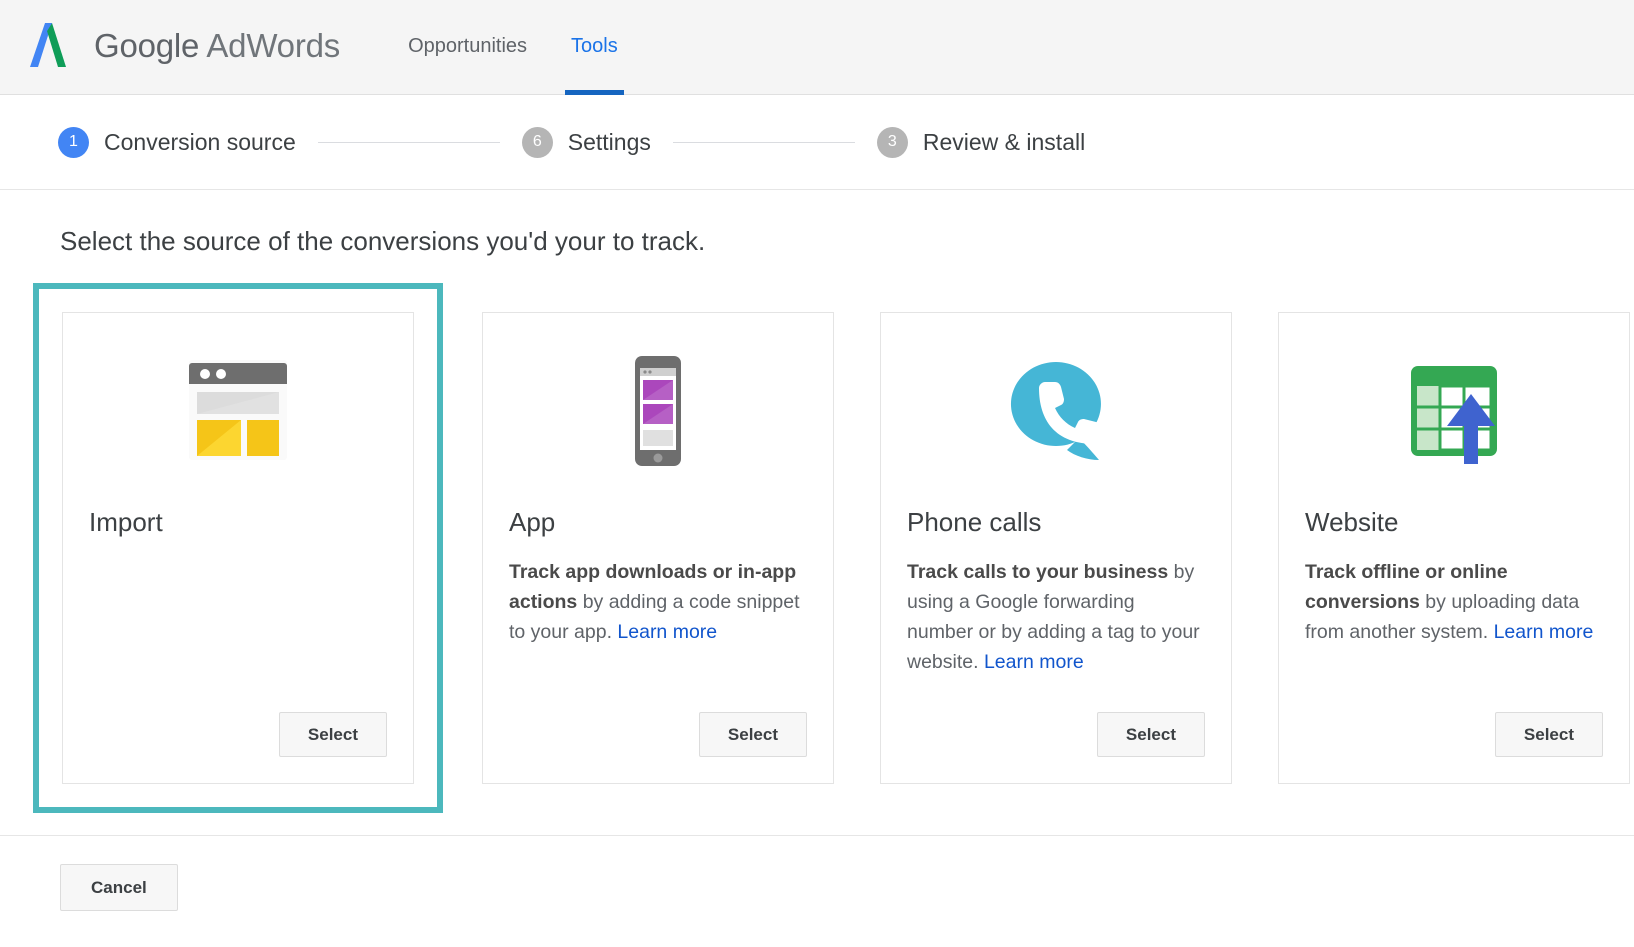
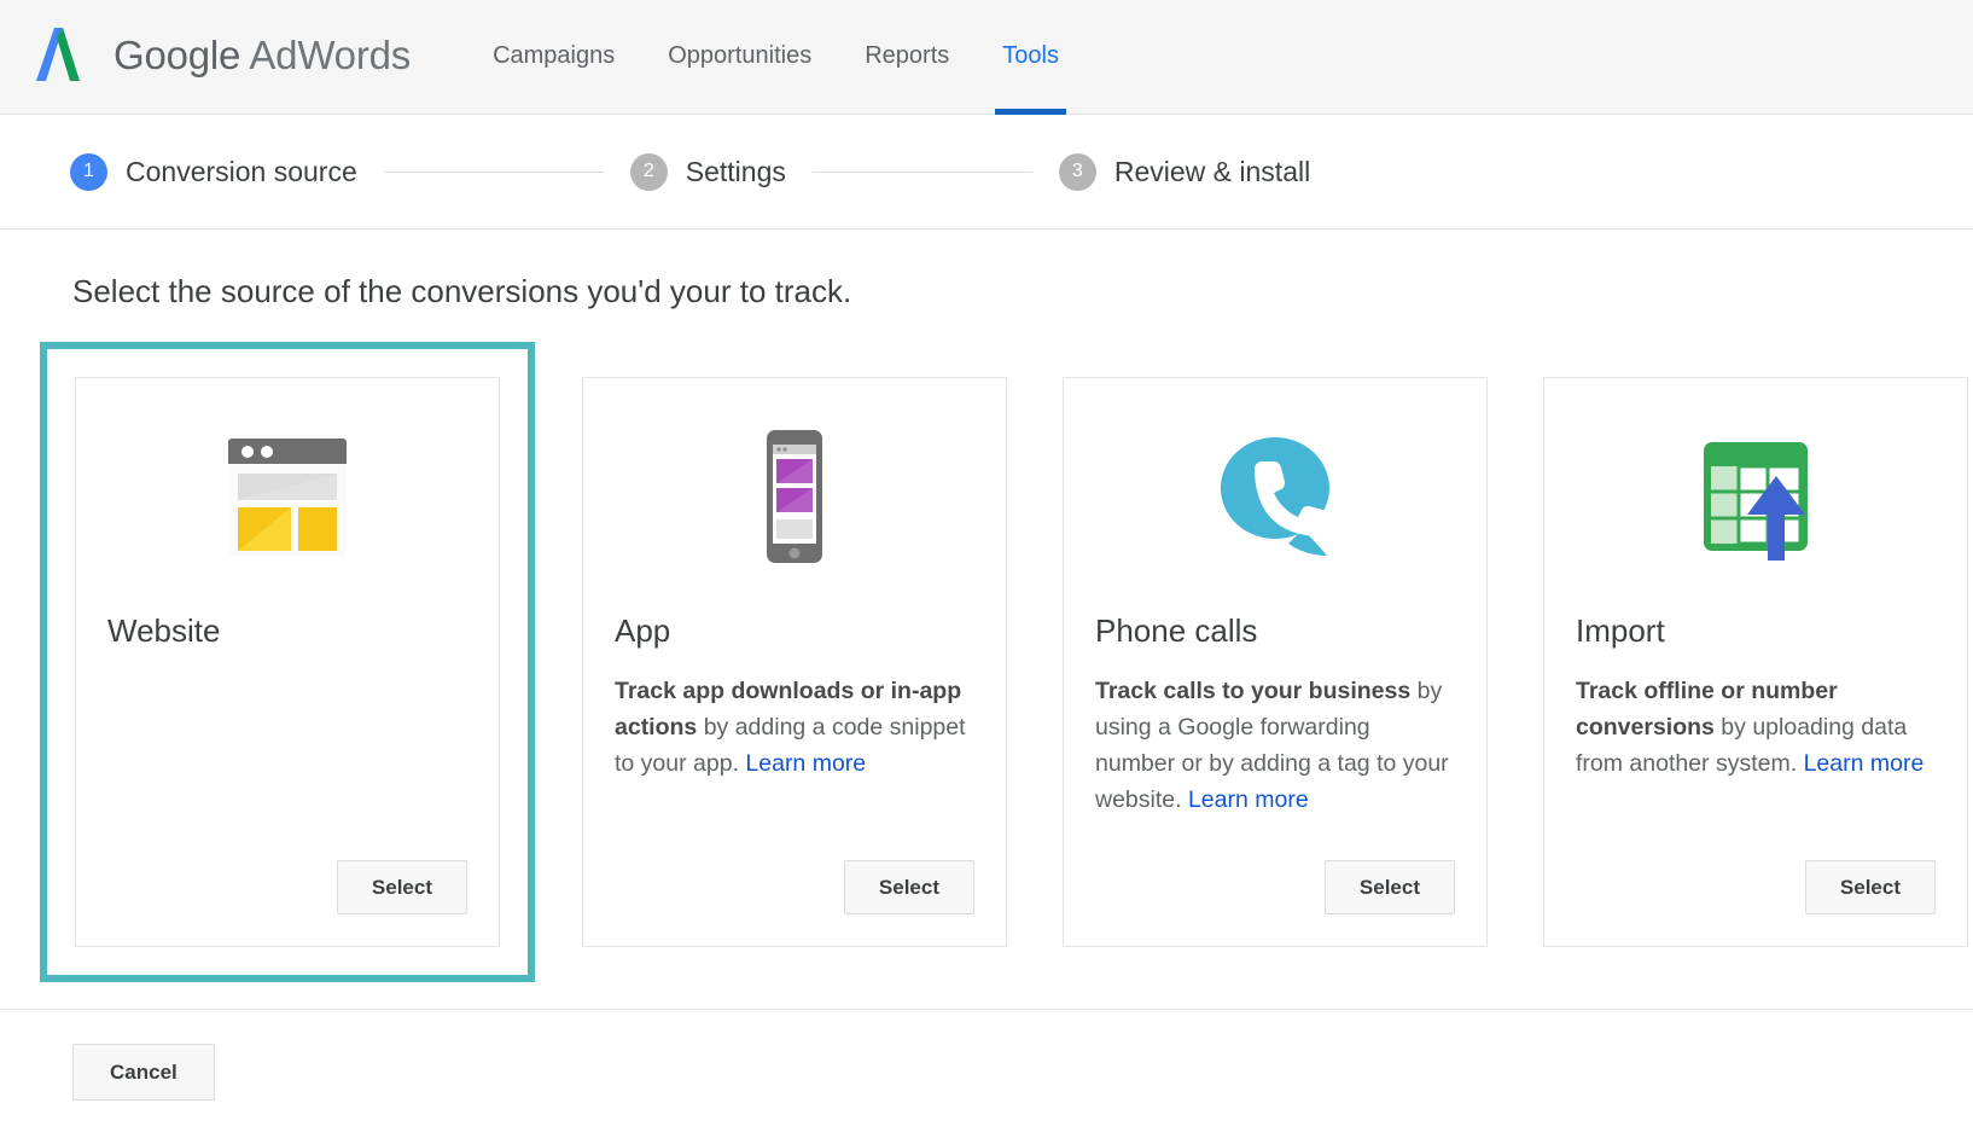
  Google AdWords
+ Campaigns
  Opportunities
+ Reports
  Tools
  1
  Conversion source
- 6
+ 2
  Settings
  3
  Review & install
  Select the source of the conversions you'd your to track.
- Import
+ Website
  Select
  App
  Track app downloads or in-app actions by adding a code snippet to your app. Learn more
  Select
  Phone calls
  Track calls to your business by using a Google forwarding number or by adding a tag to your website. Learn more
  Select
- Website
+ Import
- Track offline or online conversions by uploading data from another system. Learn more
+ Track offline or number conversions by uploading data from another system. Learn more
  Select
  Cancel
